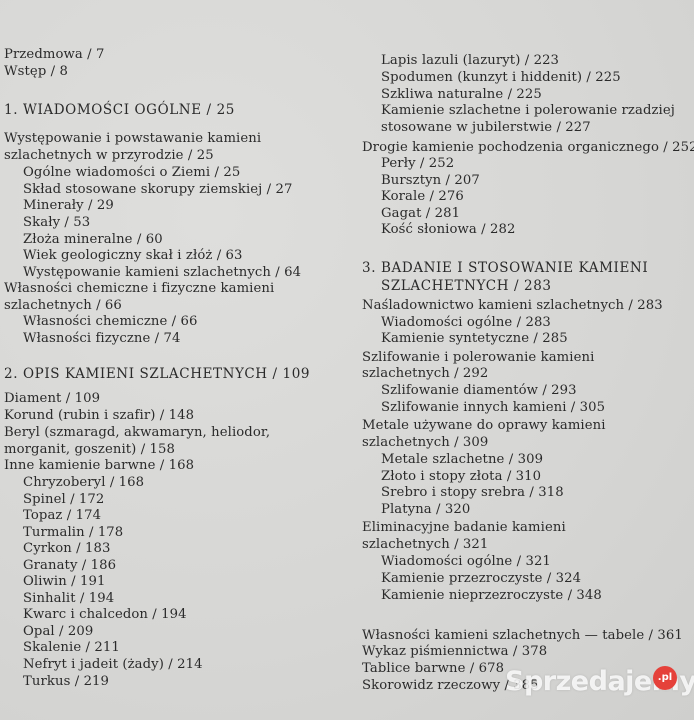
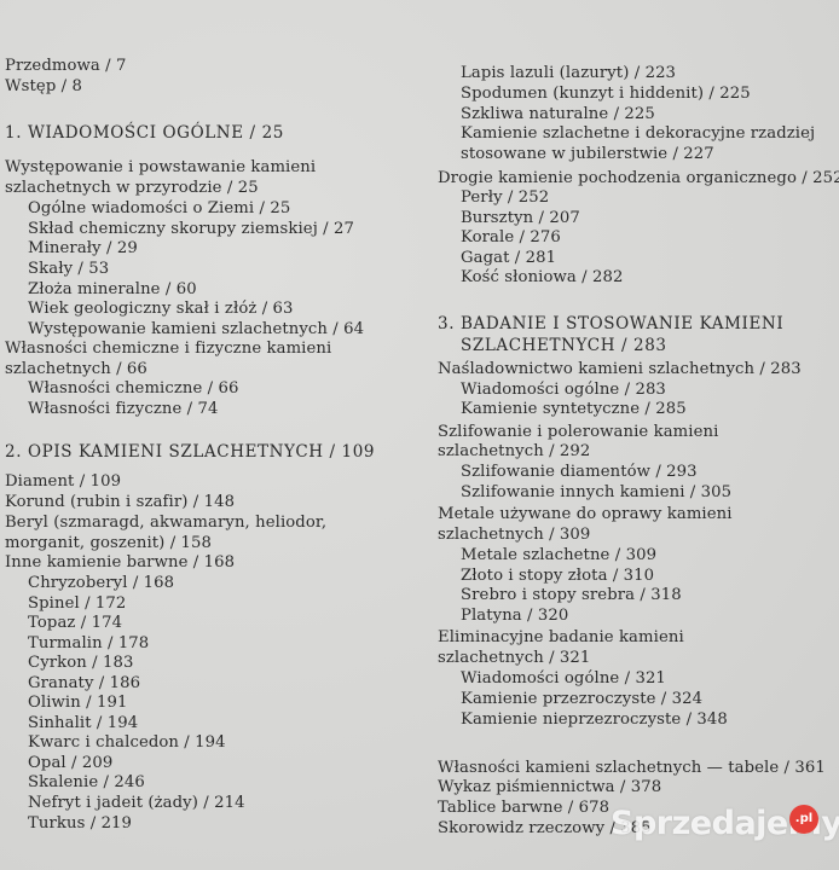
  Przedmowa / 7
  Wstęp / 8
  1. WIADOMOŚCI OGÓLNE / 25
  Występowanie i powstawanie kamieni
  szlachetnych w przyrodzie / 25
  Ogólne wiadomości o Ziemi / 25
- Skład stosowane skorupy ziemskiej / 27
+ Skład chemiczny skorupy ziemskiej / 27
  Minerały / 29
  Skały / 53
  Złoża mineralne / 60
  Wiek geologiczny skał i złóż / 63
  Występowanie kamieni szlachetnych / 64
  Własności chemiczne i fizyczne kamieni
  szlachetnych / 66
  Własności chemiczne / 66
  Własności fizyczne / 74
  2. OPIS KAMIENI SZLACHETNYCH / 109
  Diament / 109
  Korund (rubin i szafir) / 148
  Beryl (szmaragd, akwamaryn, heliodor,
  morganit, goszenit) / 158
  Inne kamienie barwne / 168
  Chryzoberyl / 168
  Spinel / 172
  Topaz / 174
  Turmalin / 178
  Cyrkon / 183
  Granaty / 186
  Oliwin / 191
  Sinhalit / 194
  Kwarc i chalcedon / 194
  Opal / 209
- Skalenie / 211
+ Skalenie / 246
  Nefryt i jadeit (żady) / 214
  Turkus / 219
  Lapis lazuli (lazuryt) / 223
  Spodumen (kunzyt i hiddenit) / 225
  Szkliwa naturalne / 225
- Kamienie szlachetne i polerowanie rzadziej
+ Kamienie szlachetne i dekoracyjne rzadziej
  stosowane w jubilerstwie / 227
  Drogie kamienie pochodzenia organicznego / 252
  Perły / 252
  Bursztyn / 207
  Korale / 276
  Gagat / 281
  Kość słoniowa / 282
  3. BADANIE I STOSOWANIE KAMIENI
  SZLACHETNYCH / 283
  Naśladownictwo kamieni szlachetnych / 283
  Wiadomości ogólne / 283
  Kamienie syntetyczne / 285
  Szlifowanie i polerowanie kamieni
  szlachetnych / 292
  Szlifowanie diamentów / 293
  Szlifowanie innych kamieni / 305
  Metale używane do oprawy kamieni
  szlachetnych / 309
  Metale szlachetne / 309
  Złoto i stopy złota / 310
  Srebro i stopy srebra / 318
  Platyna / 320
  Eliminacyjne badanie kamieni
  szlachetnych / 321
  Wiadomości ogólne / 321
  Kamienie przezroczyste / 324
  Kamienie nieprzezroczyste / 348
  Własności kamieni szlachetnych — tabele / 361
  Wykaz piśmiennictwa / 378
  Tablice barwne / 678
  Skorowidz rzeczowy / 385
  Sprzedajey
  .pl
